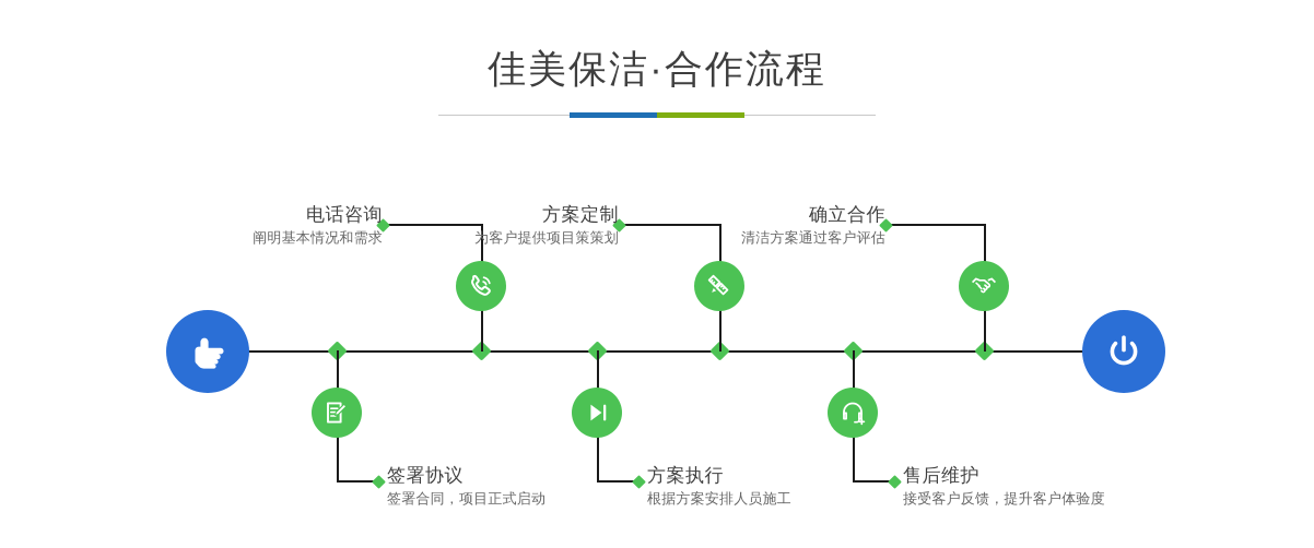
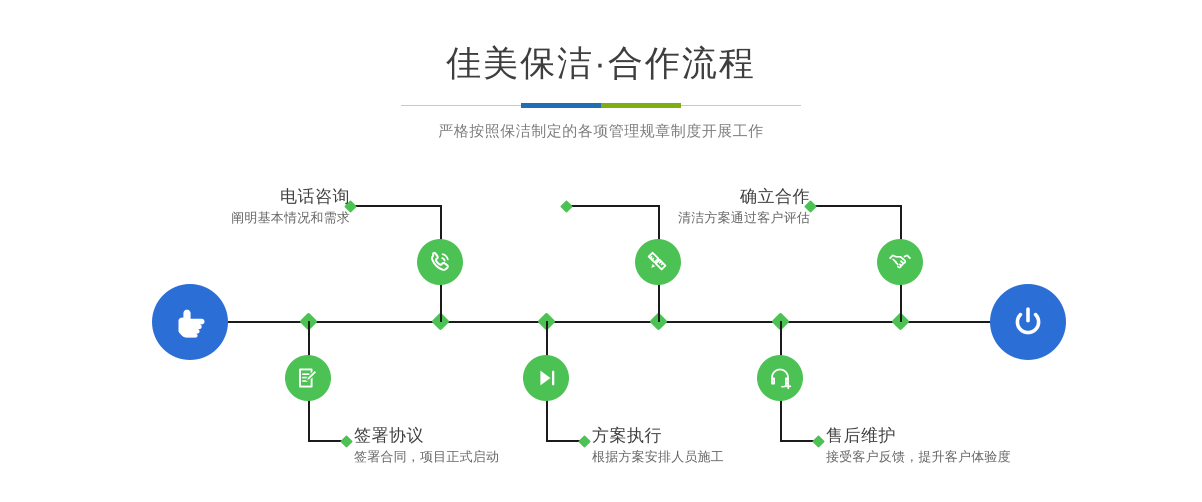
  佳美保洁·合作流程
+ 严格按照保洁制定的各项管理规章制度开展工作
  电话咨询
  阐明基本情况和需求
  签署协议
  签署合同，项目正式启动
- 方案定制
- 为客户提供项目策策划
  方案执行
  根据方案安排人员施工
  确立合作
  清洁方案通过客户评估
  售后维护
  接受客户反馈，提升客户体验度
